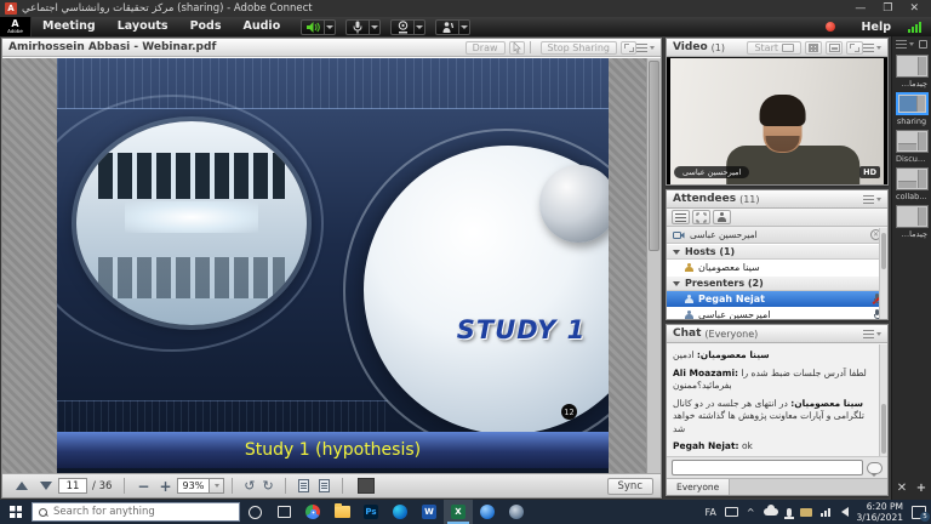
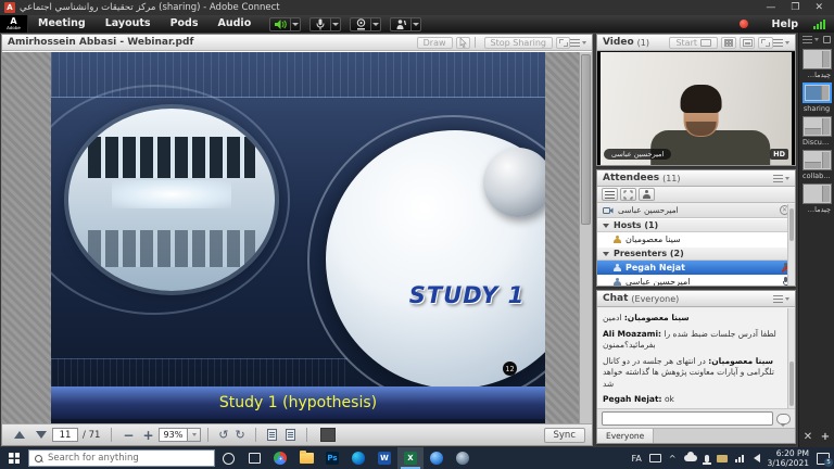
  A
  مركز تحقيقات روانشناسي اجتماعي (sharing) - Adobe Connect
  —
  ❐
  ✕
  A
  Meeting
  Layouts
  Pods
  Audio
  Help
  Amirhossein Abbasi - Webinar.pdf
  Draw
  Stop Sharing
  STUDY 1
  12
  Study 1 (hypothesis)
  11
- / 36
+ / 71
  −
  +
  93%
  ↺
  ↻
  Sync
  Video
  (1)
  Start
  امیرحسین عباسی
  HD
  Attendees
  (11)
  امیرحسین عباسی
  Hosts (1)
  سینا معصومیان
  Presenters (2)
  Pegah Nejat
  امیرحسین عباسی
  Chat
  (Everyone)
  سینا معصومیان: ادمین
  Ali Moazami: لطفا آدرس جلسات ضبط شده را بفرمائید؟ممنون
  سینا معصومیان: در انتهای هر جلسه در دو کانال تلگرامی و آپارات معاونت پژوهش ها گذاشته خواهد شد
  Pegah Nejat: ok
  Everyone
  sharing
  Discussi
  collabo.
  ✕
  +
  Search for anything
  Ps
  W
  X
  FA
  ^
  6:20 PM
  3/16/2021
